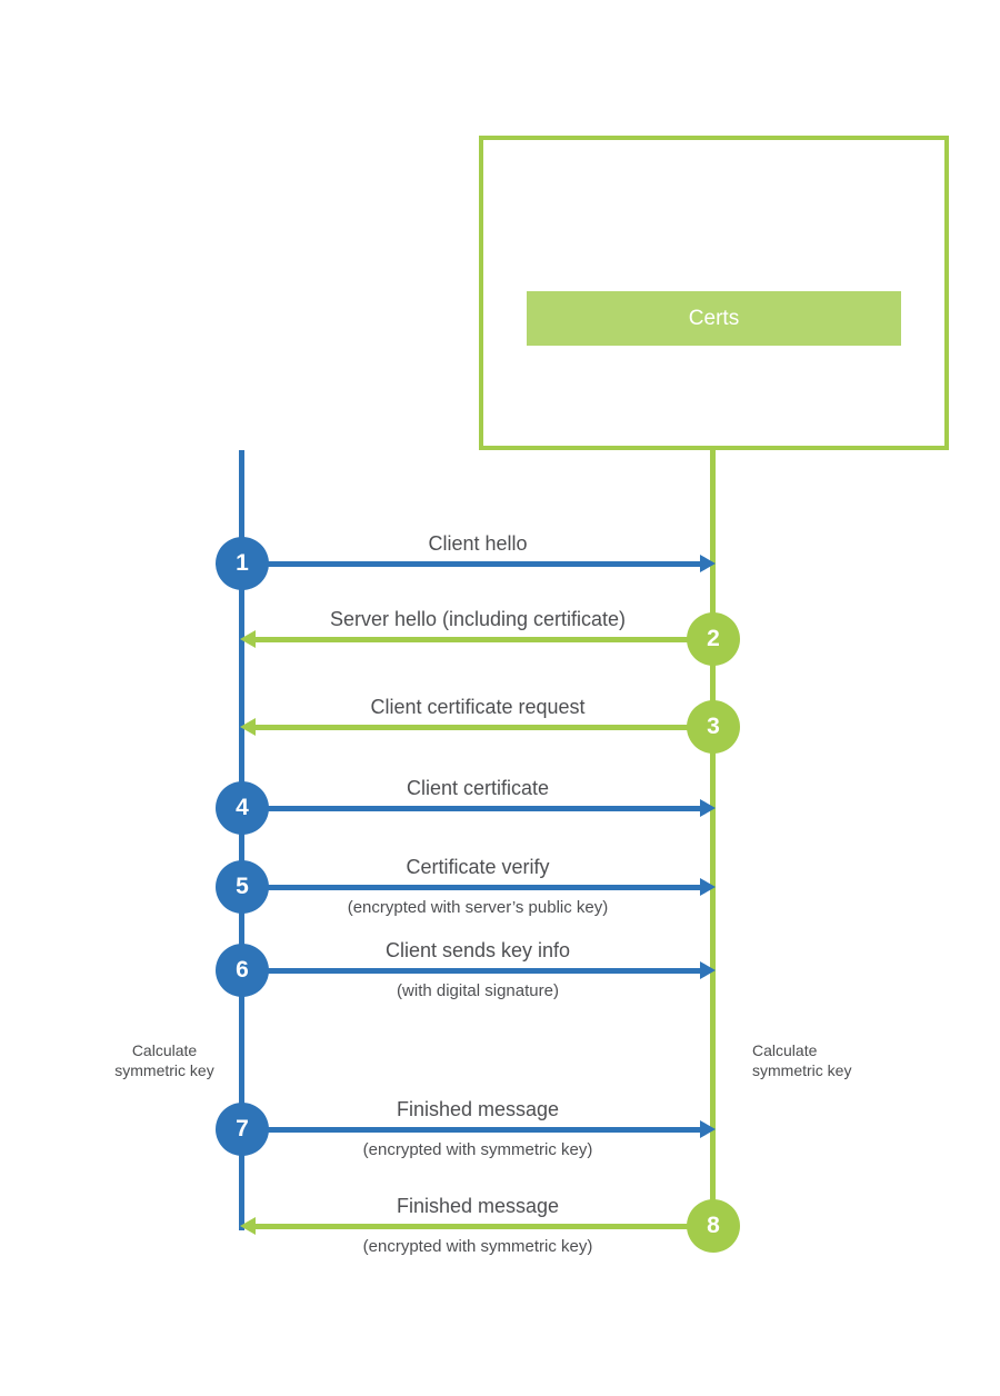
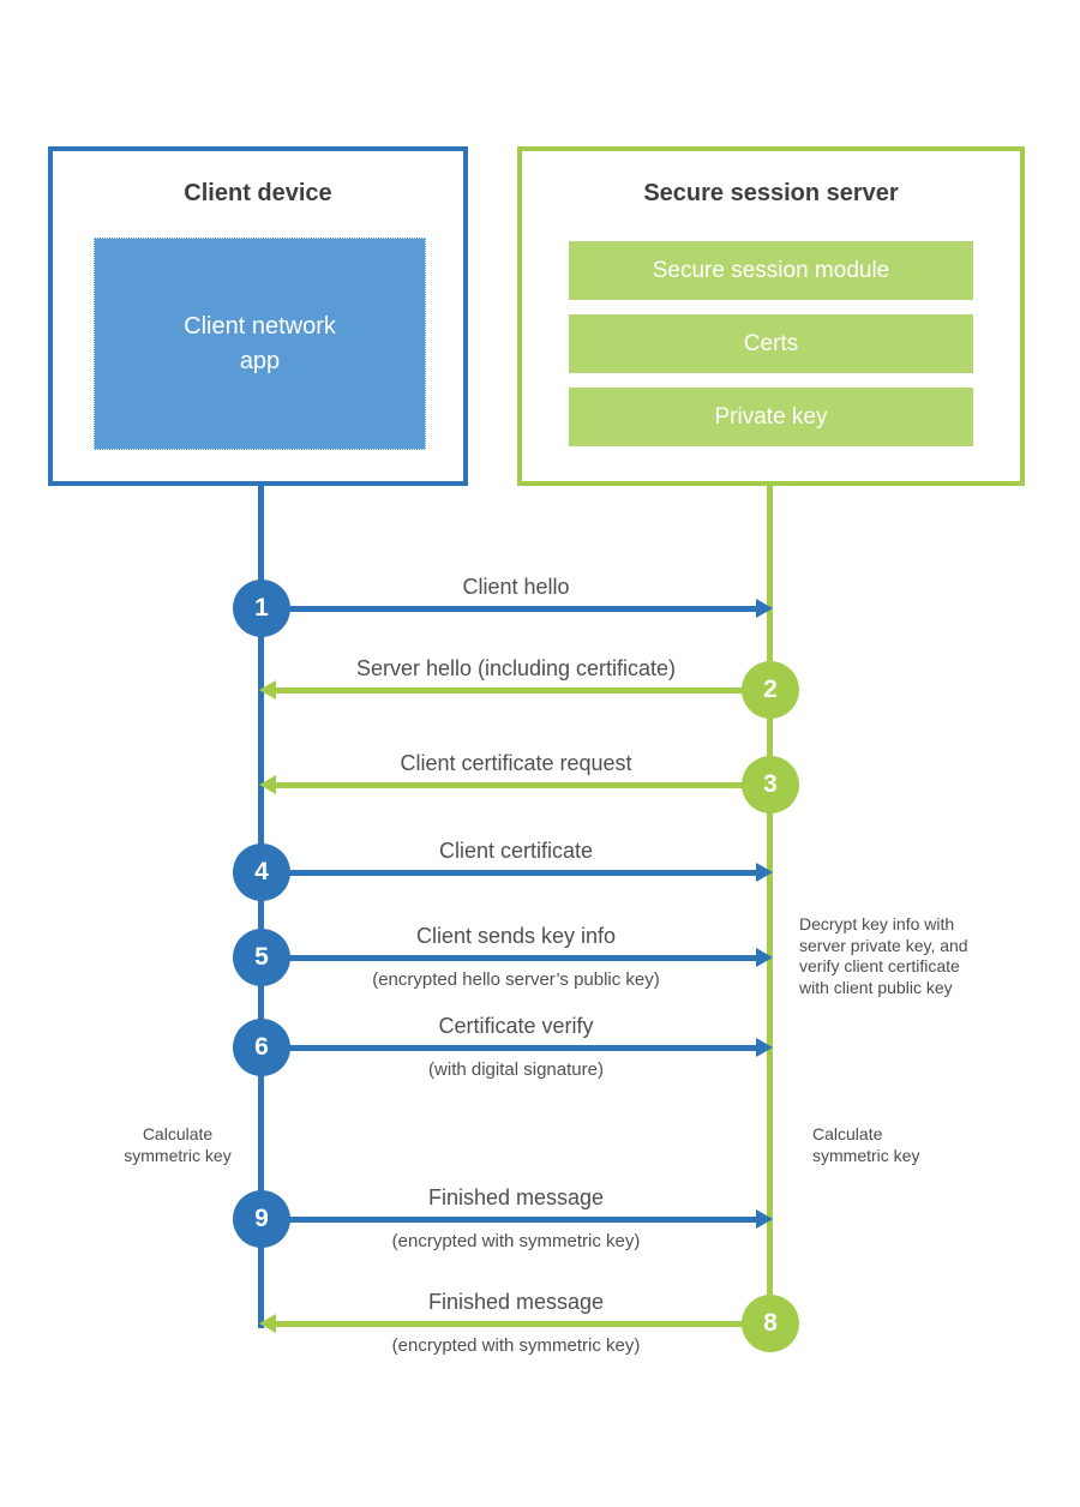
+ Client device
+ Client network
+ app
+ Secure session server
+ Secure session module
  Certs
+ Private key
  1
  Client hello
  2
  Server hello (including certificate)
  3
  Client certificate request
  4
  Client certificate
  5
- Certificate verify
+ Client sends key info
- (encrypted with server’s public key)
+ (encrypted hello server’s public key)
  6
- Client sends key info
+ Certificate verify
  (with digital signature)
- 7
+ 9
  Finished message
  (encrypted with symmetric key)
  8
  Finished message
  (encrypted with symmetric key)
+ Decrypt key info with
+ server private key, and
+ verify client certificate
+ with client public key
  Calculate
  symmetric key
  Calculate
  symmetric key
